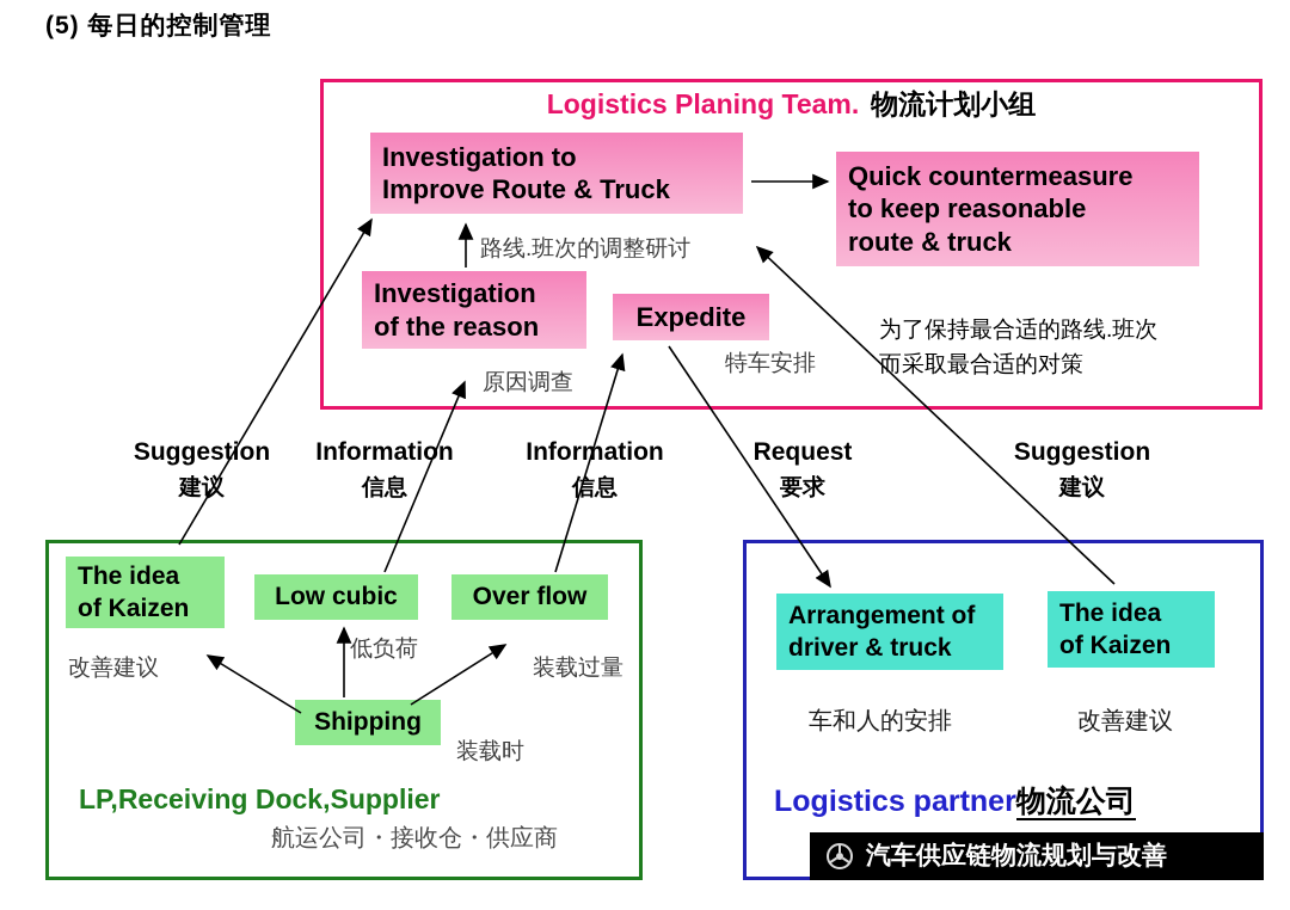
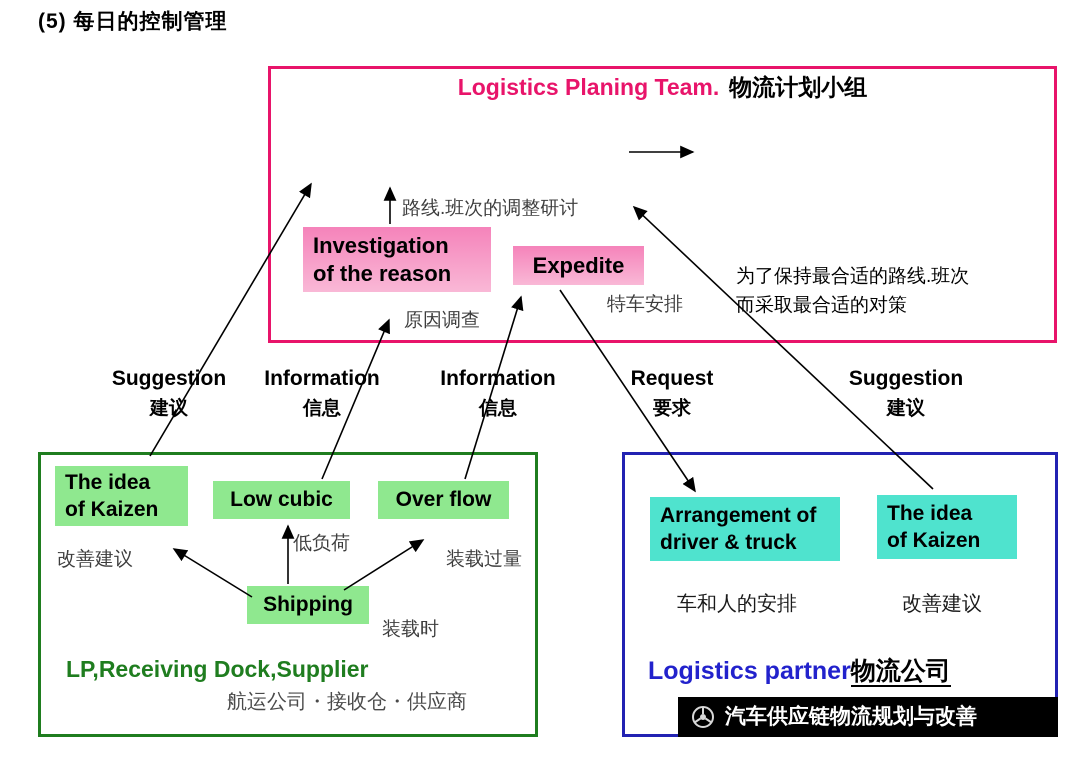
  (5) 每日的控制管理
  Logistics Planing Team. 物流计划小组
- Investigation to
- Improve Route & Truck
- Quick countermeasure
- to keep reasonable
- route & truck
  路线.班次的调整研讨
  Investigation
  of the reason
  Expedite
  原因调查
  特车安排
  为了保持最合适的路线.班次
  而采取最合适的对策
  Suggestion
  Information
  信息
  Inforation
  信息
  Request
  要求
  Suggestion
  建议
  The idea
  of Kaizen
  Low cubic
  Over flow
  改善建议
  低负荷
  装载过量
  Shipping
  装载时
  LP,Receiving Dock,Supplier
  航运公司・接收仓・供应商
  Arrangement of
  driver & truck
  The idea
  of Kaizen
  车和人的安排
  改善建议
  Logistics partner物流公司
  汽车供应链物流规划与改善
